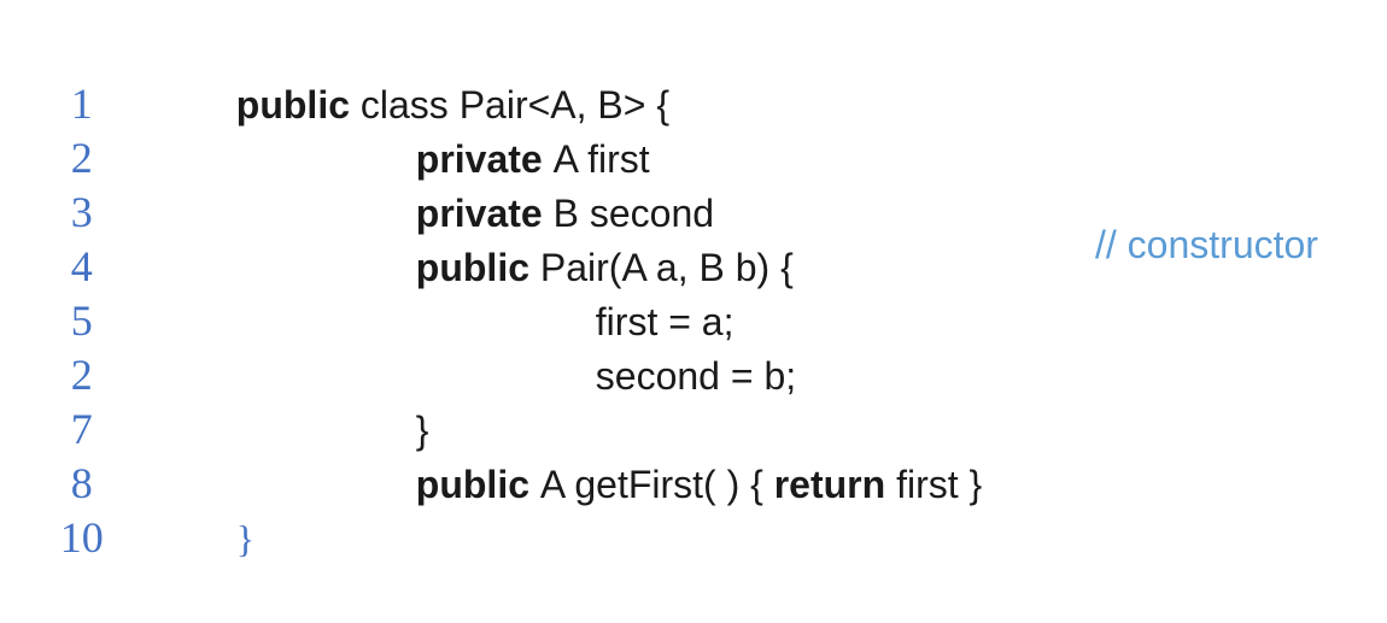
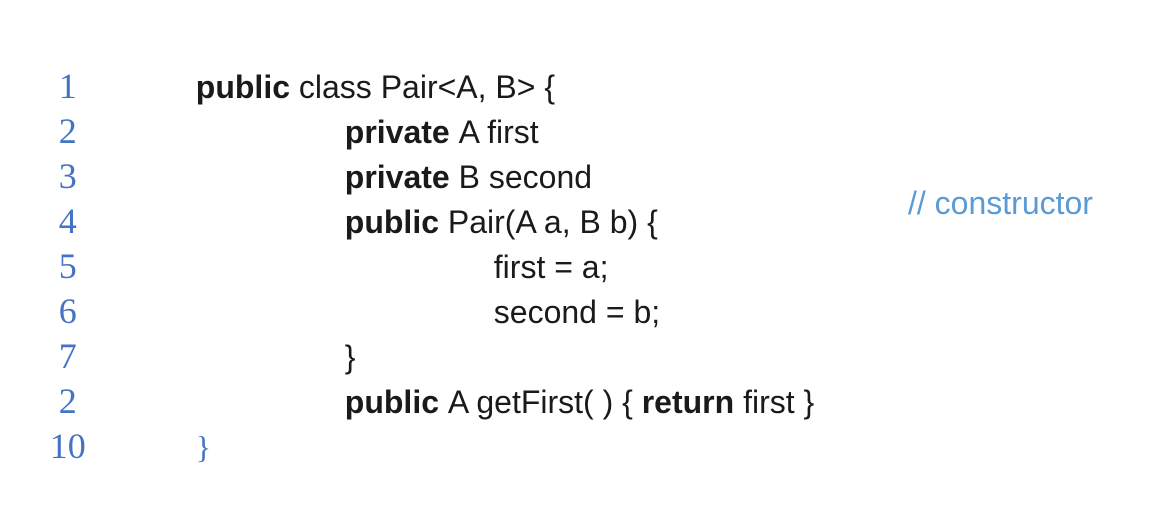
  1 public class Pair<A, B> {
  2 private A first
  3 private B second
  4 public Pair(A a, B b) {
  // constructor
  5 first = a;
- 2 second = b;
+ 6 second = b;
  7 }
- 8 public A getFirst( ) { return first }
+ 2 public A getFirst( ) { return first }
  10 }
